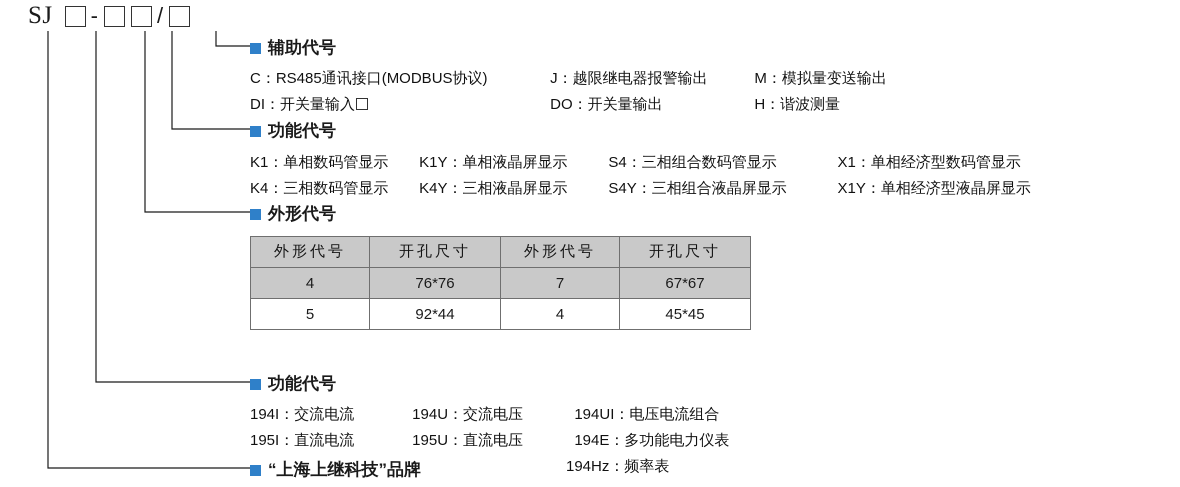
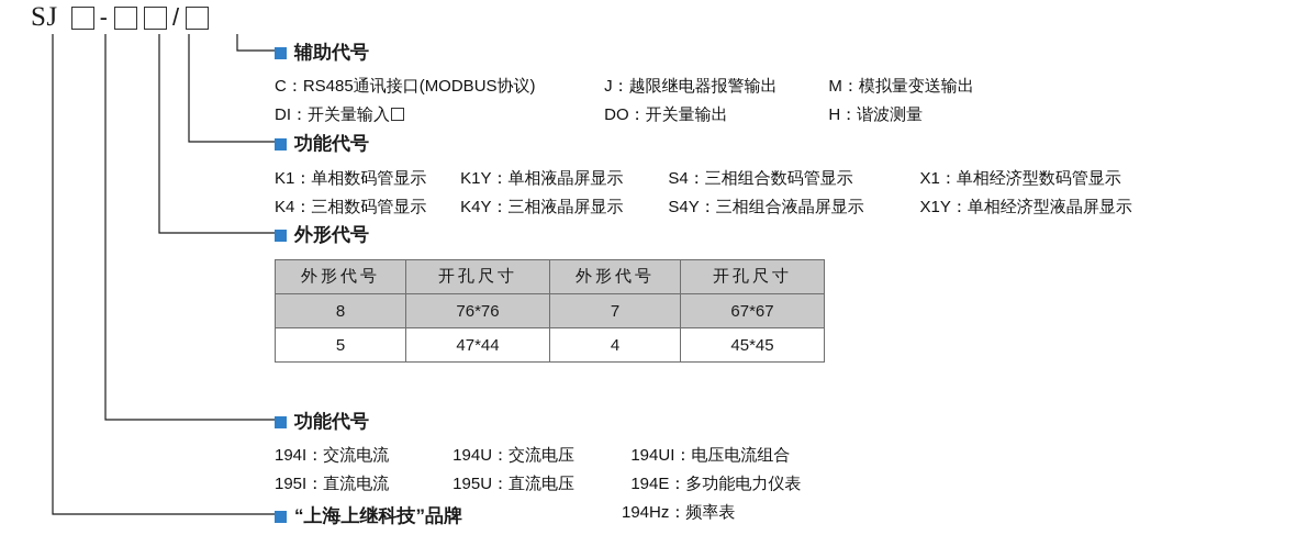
  SJ
  -
  /
  辅助代号
  C：RS485通讯接口(MODBUS协议) J：越限继电器报警输出 M：模拟量变送输出
  DI：开关量输入 DO：开关量输出 H：谐波测量
  功能代号
  K1：单相数码管显示 K1Y：单相液晶屏显示 S4：三相组合数码管显示 X1：单相经济型数码管显示
  K4：三相数码管显示 K4Y：三相液晶屏显示 S4Y：三相组合液晶屏显示 X1Y：单相经济型液晶屏显示
  外形代号
  外形代号	开孔尺寸	外形代号	开孔尺寸
- 4	76*76	7	67*67
+ 8	76*76	7	67*67
- 5	92*44	4	45*45
+ 5	47*44	4	45*45
  功能代号
  194I：交流电流 194U：交流电压 194UI：电压电流组合
  195I：直流电流 195U：直流电压 194E：多功能电力仪表
  194Hz：频率表
  “上海上继科技”品牌
